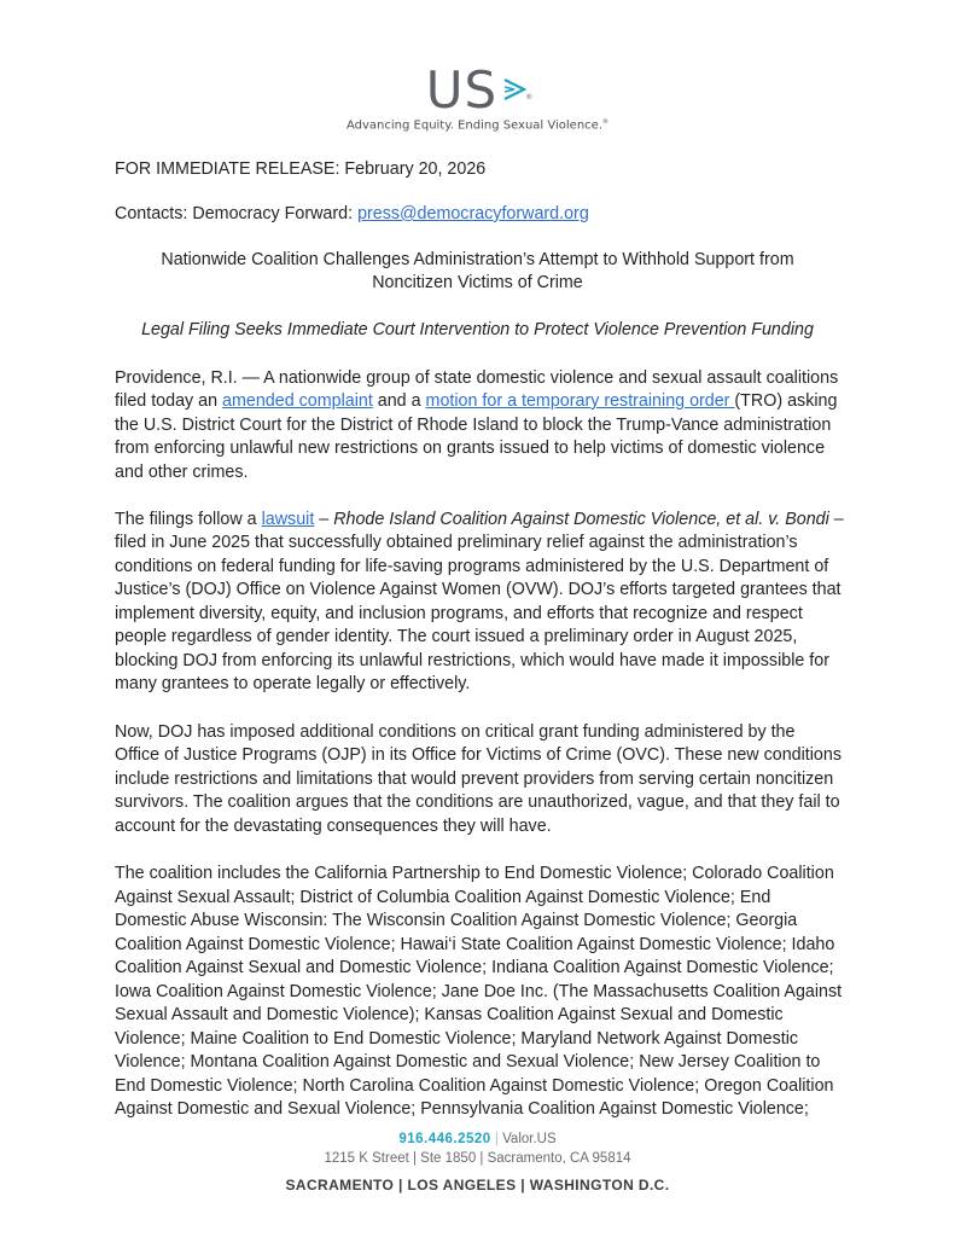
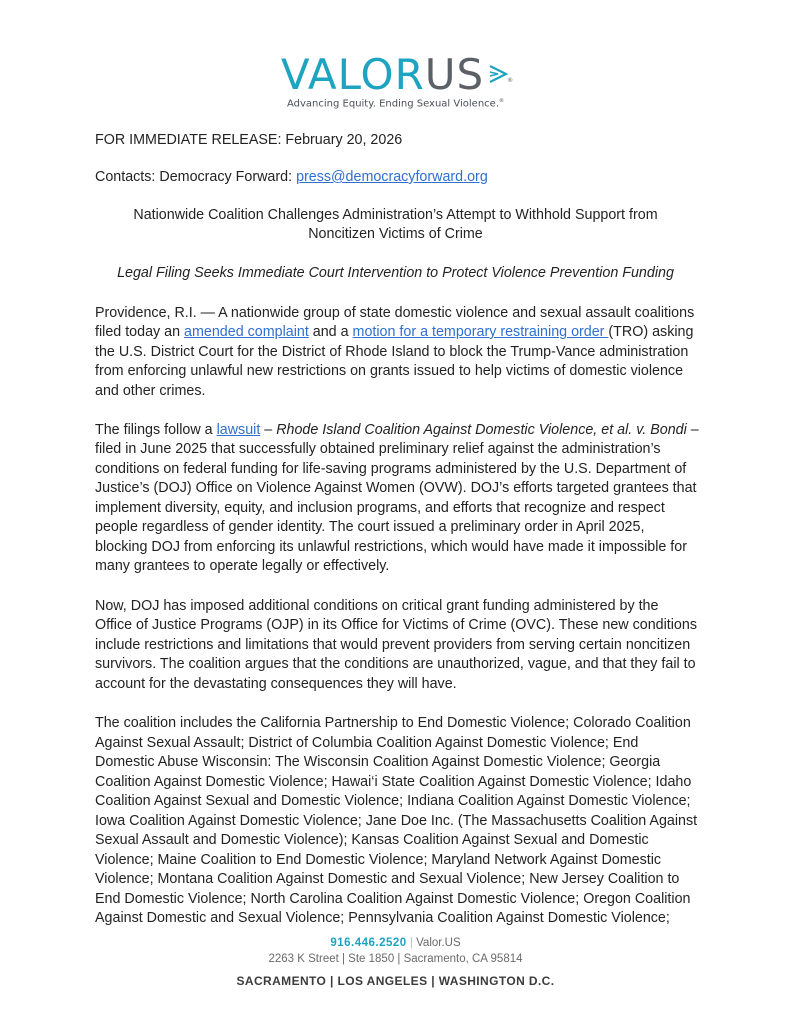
+ VALOR
  US
  Advancing Equity. Ending Sexual Violence.
  FOR IMMEDIATE RELEASE: February 20, 2026
  Contacts: Democracy Forward: press@democracyforward.org
  Nationwide Coalition Challenges Administration’s Attempt to Withhold Support from
  Noncitizen Victims of Crime
  Legal Filing Seeks Immediate Court Intervention to Protect Violence Prevention Funding
  Providence, R.I. — A nationwide group of state domestic violence and sexual assault coalitions
  filed today an amended complaint and a motion for a temporary restraining order (TRO) asking
  the U.S. District Court for the District of Rhode Island to block the Trump-Vance administration
  from enforcing unlawful new restrictions on grants issued to help victims of domestic violence
  and other crimes.
  The filings follow a lawsuit – Rhode Island Coalition Against Domestic Violence, et al. v. Bondi –
  filed in June 2025 that successfully obtained preliminary relief against the administration’s
  conditions on federal funding for life-saving programs administered by the U.S. Department of
  Justice’s (DOJ) Office on Violence Against Women (OVW). DOJ’s efforts targeted grantees that
  implement diversity, equity, and inclusion programs, and efforts that recognize and respect
- people regardless of gender identity. The court issued a preliminary order in August 2025,
+ people regardless of gender identity. The court issued a preliminary order in April 2025,
  blocking DOJ from enforcing its unlawful restrictions, which would have made it impossible for
  many grantees to operate legally or effectively.
  Now, DOJ has imposed additional conditions on critical grant funding administered by the
  Office of Justice Programs (OJP) in its Office for Victims of Crime (OVC). These new conditions
  include restrictions and limitations that would prevent providers from serving certain noncitizen
  survivors. The coalition argues that the conditions are unauthorized, vague, and that they fail to
  account for the devastating consequences they will have.
  The coalition includes the California Partnership to End Domestic Violence; Colorado Coalition
  Against Sexual Assault; District of Columbia Coalition Against Domestic Violence; End
  Domestic Abuse Wisconsin: The Wisconsin Coalition Against Domestic Violence; Georgia
  Coalition Against Domestic Violence; Hawai‘i State Coalition Against Domestic Violence; Idaho
  Coalition Against Sexual and Domestic Violence; Indiana Coalition Against Domestic Violence;
  Iowa Coalition Against Domestic Violence; Jane Doe Inc. (The Massachusetts Coalition Against
  Sexual Assault and Domestic Violence); Kansas Coalition Against Sexual and Domestic
  Violence; Maine Coalition to End Domestic Violence; Maryland Network Against Domestic
  Violence; Montana Coalition Against Domestic and Sexual Violence; New Jersey Coalition to
  End Domestic Violence; North Carolina Coalition Against Domestic Violence; Oregon Coalition
  Against Domestic and Sexual Violence; Pennsylvania Coalition Against Domestic Violence;
  916.446.2520 | Valor.US
- 1215 K Street | Ste 1850 | Sacramento, CA 95814
+ 2263 K Street | Ste 1850 | Sacramento, CA 95814
  SACRAMENTO | LOS ANGELES | WASHINGTON D.C.
